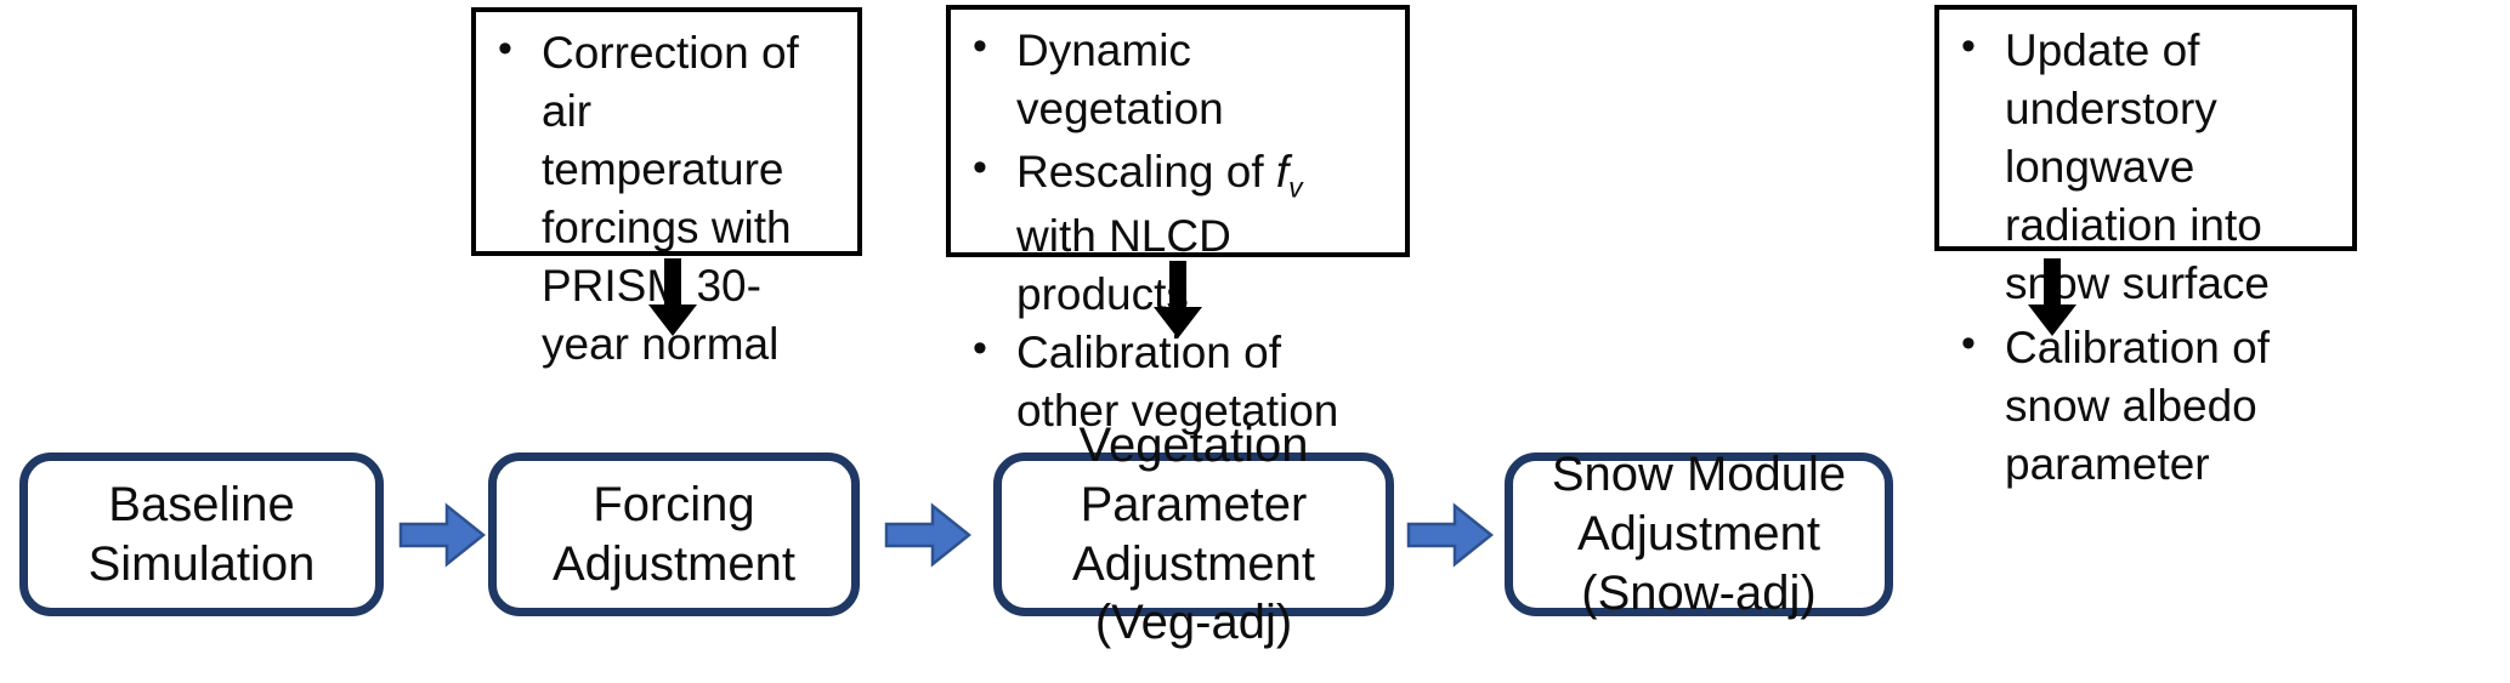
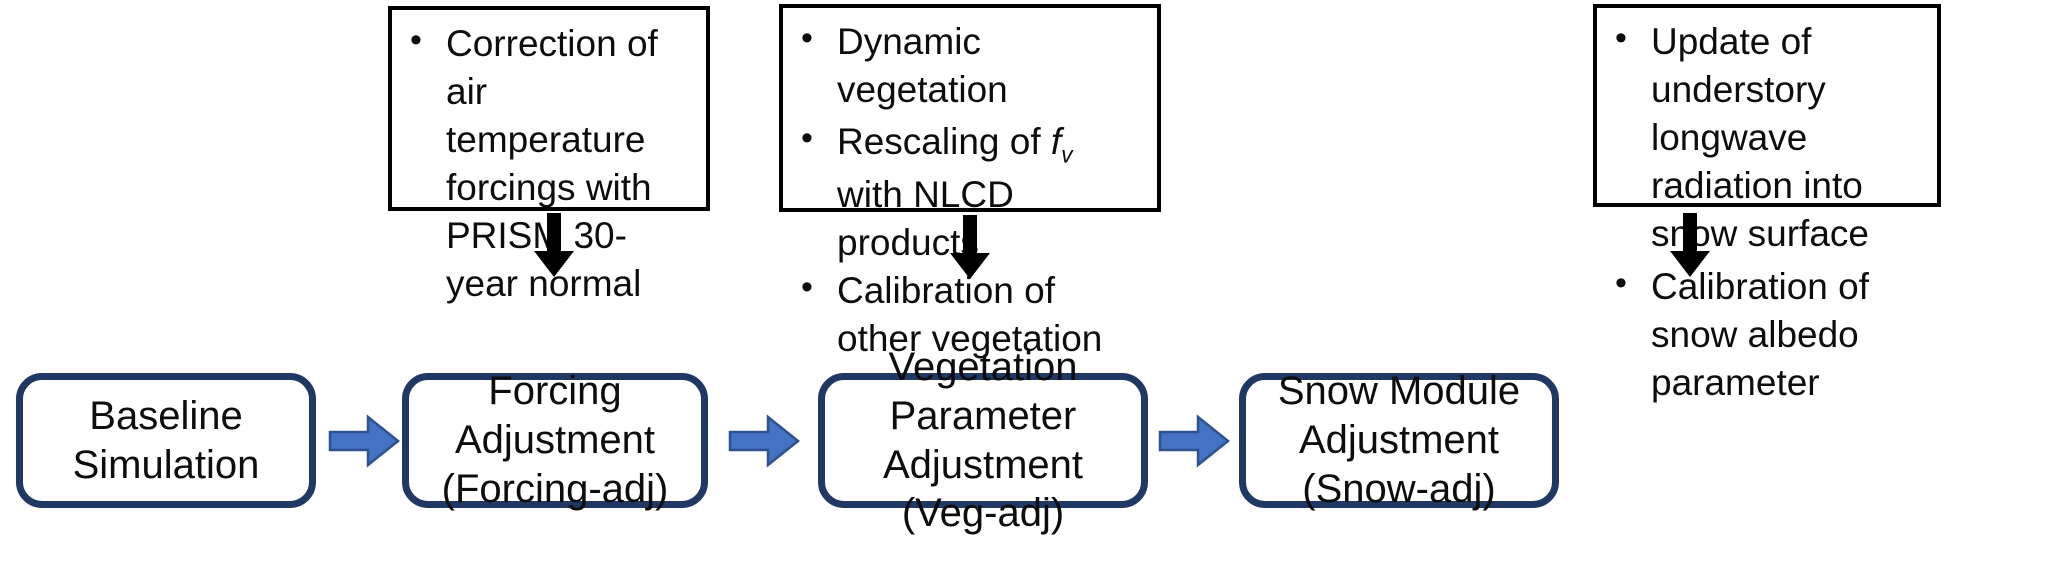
  Correction of air temperature forcings with PRIS 30-year normal
  Dynamic vegetation
  Rescaling of fv with NLCD product
  Calibration of other vegetation
  Update of understory longwave radiation into snow surface
  Calibration of snow albedo parameter
  Baseline Simulation
  Forcing Adjustment
+ (Forcing-adj)
  Vegetation Parameter Adjustment
  (Veg-adj)
  Snow Module Adjustment
  (Snow-adj)
